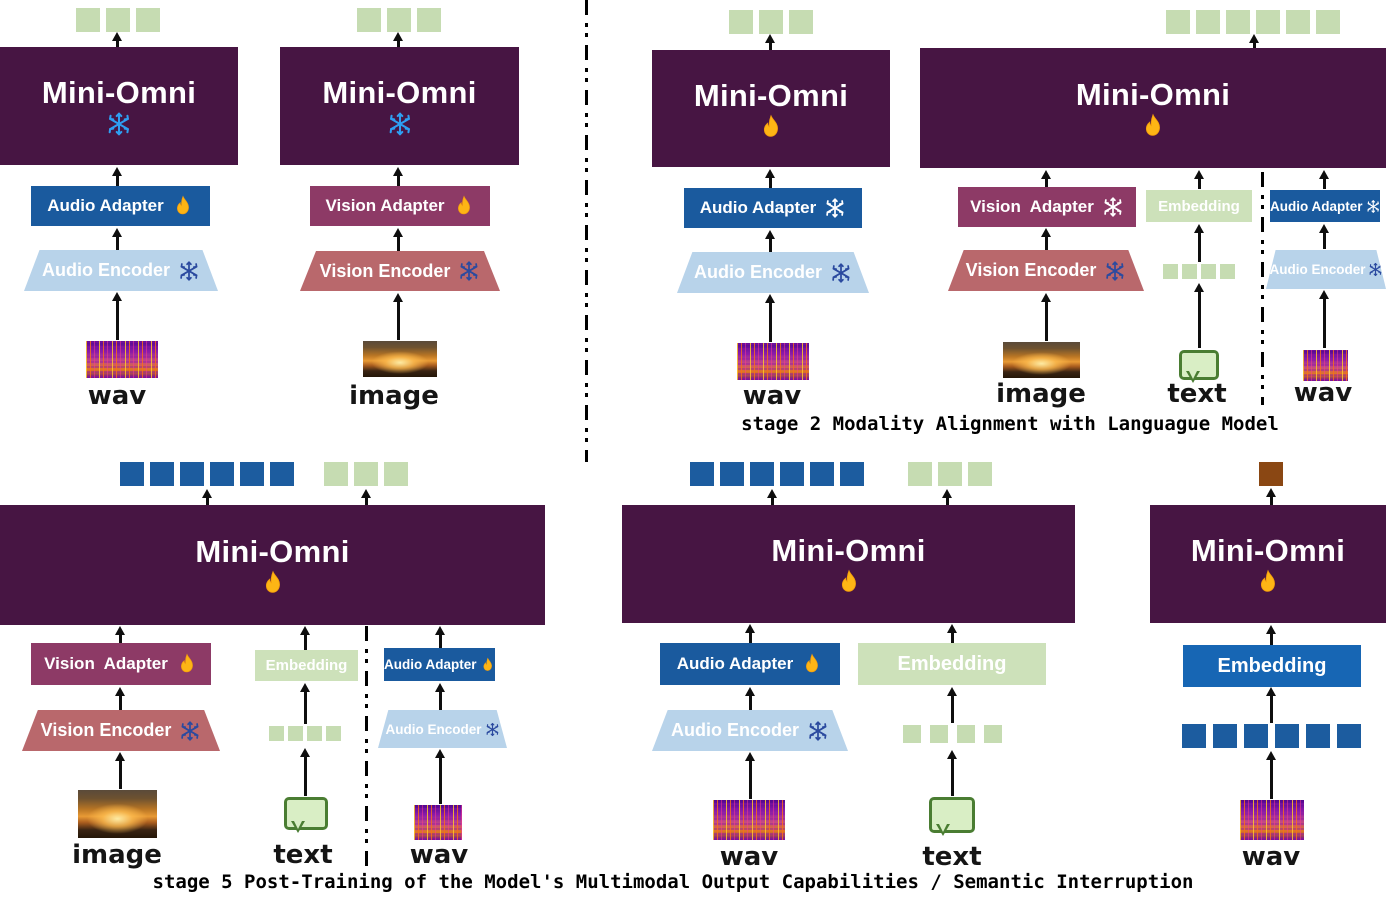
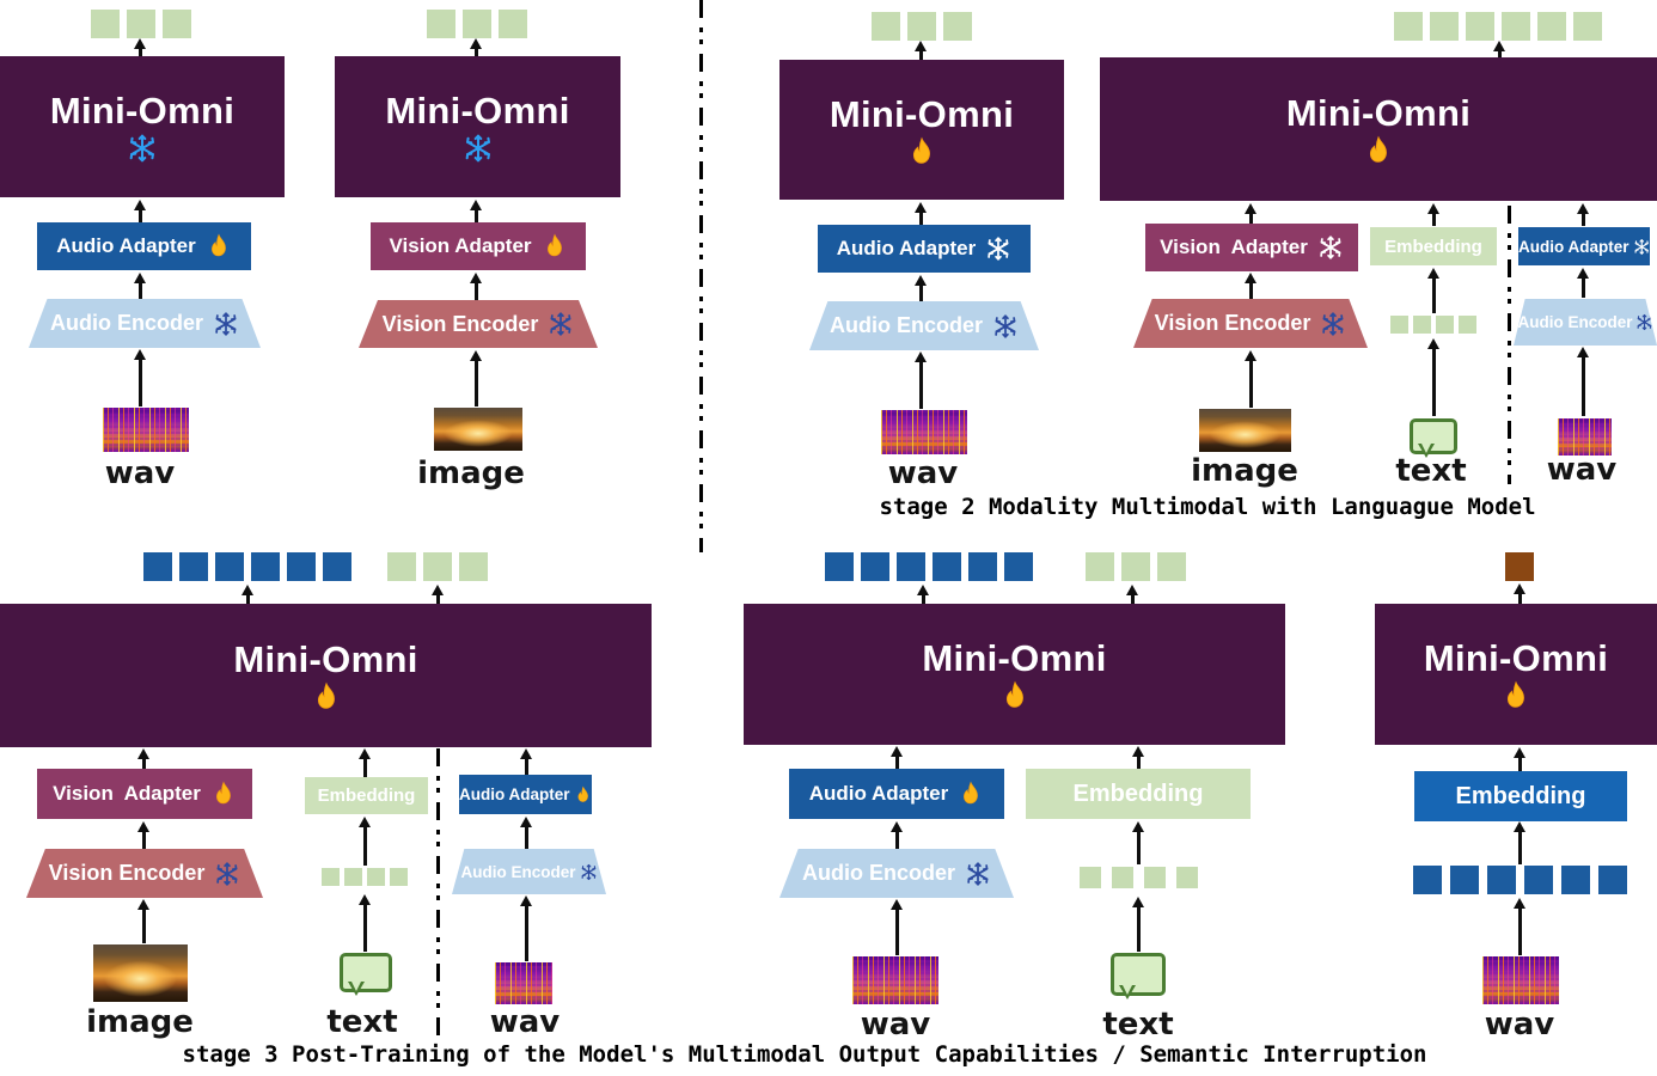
  Mini-Omni
  Audio Adapter
  Audio Encoder
  wav
  Mini-Omni
  Vision Adapter
  Vision Encoder
  image
  Mini-Omni
  Audio Adapter
  Audio Encoder
  wav
  Mini-Omni
  Vision Adapter
  Vision Encoder
  image
  Embedding
  text
  Audio Adapter
  Audio Encoder
  wav
- stage 2 Modality Alignment with Languague Model
+ stage 2 Modality Multimodal with Languague Model
  Mini-Omni
  Vision Adapter
  Vision Encoder
  image
  Embedding
  text
  Audio Adapter
  Audio Encoder
  wav
  Mini-Omni
  Audio Adapter
  Audio Encoder
  wav
  Embedding
  text
  Mini-Omni
  Embedding
  wav
- stage 5 Post-Training of the Model's Multimodal Output Capabilities / Semantic Interruption
+ stage 3 Post-Training of the Model's Multimodal Output Capabilities / Semantic Interruption
